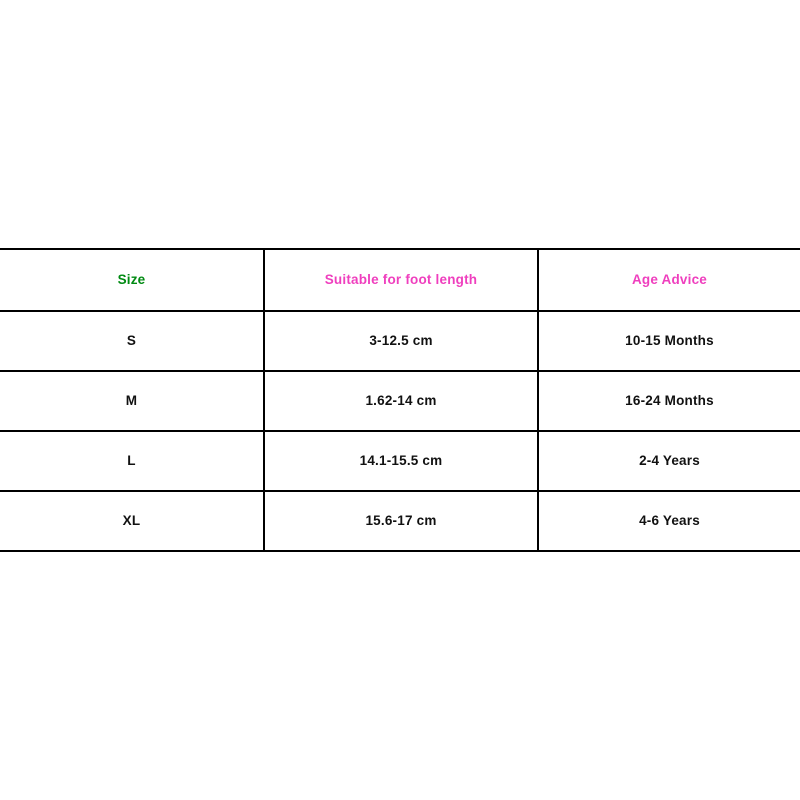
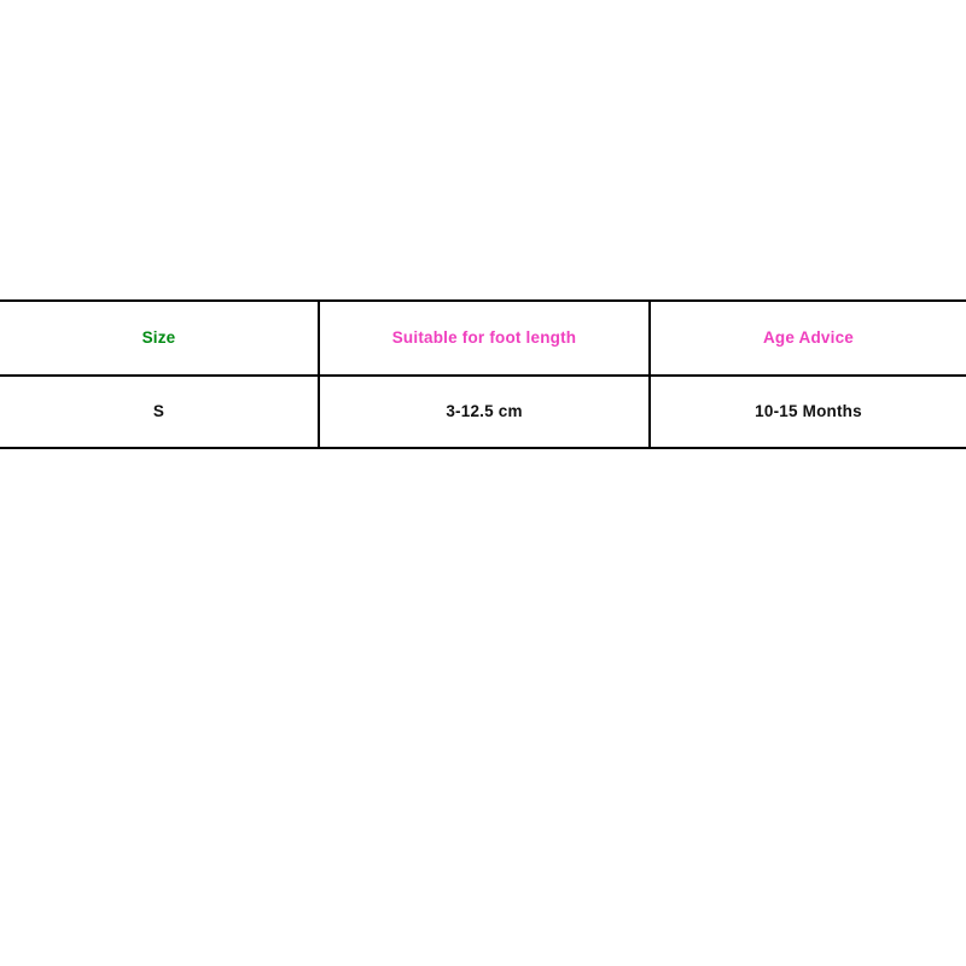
  Size	Suitable for foot length	Age Advice
  S	3-12.5 cm	10-15 Months
- M	1.62-14 cm	16-24 Months
- L	14.1-15.5 cm	2-4 Years
- XL	15.6-17 cm	4-6 Years
